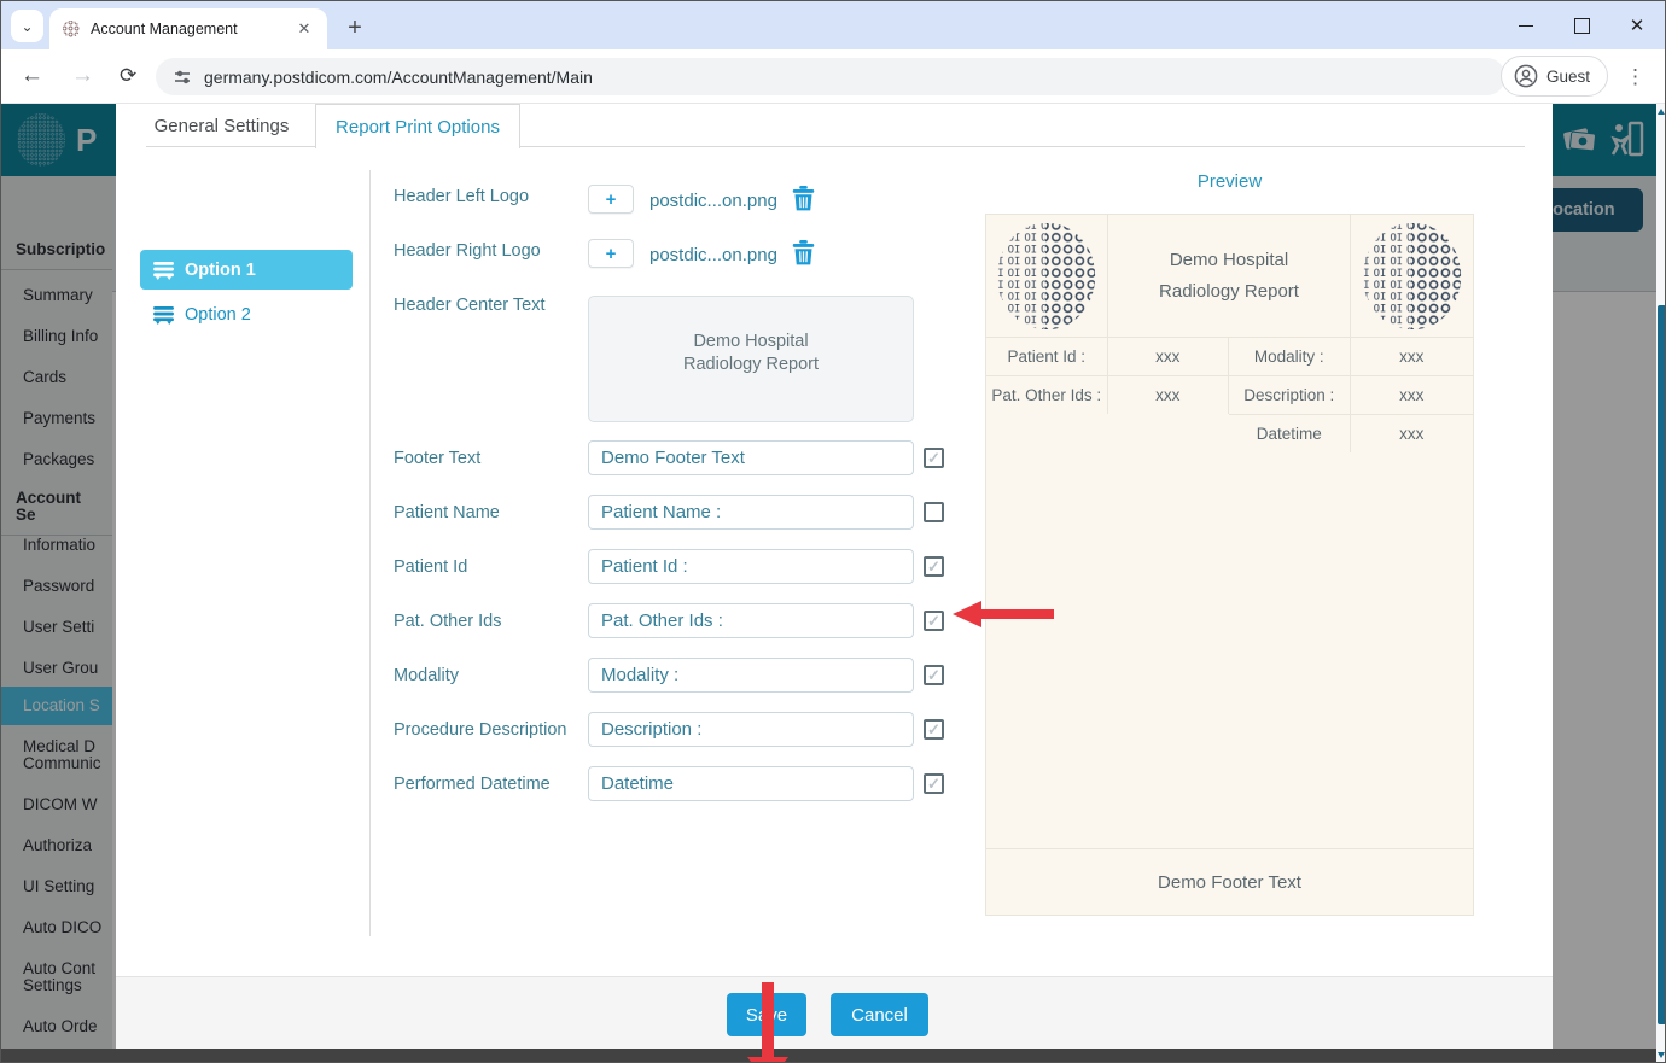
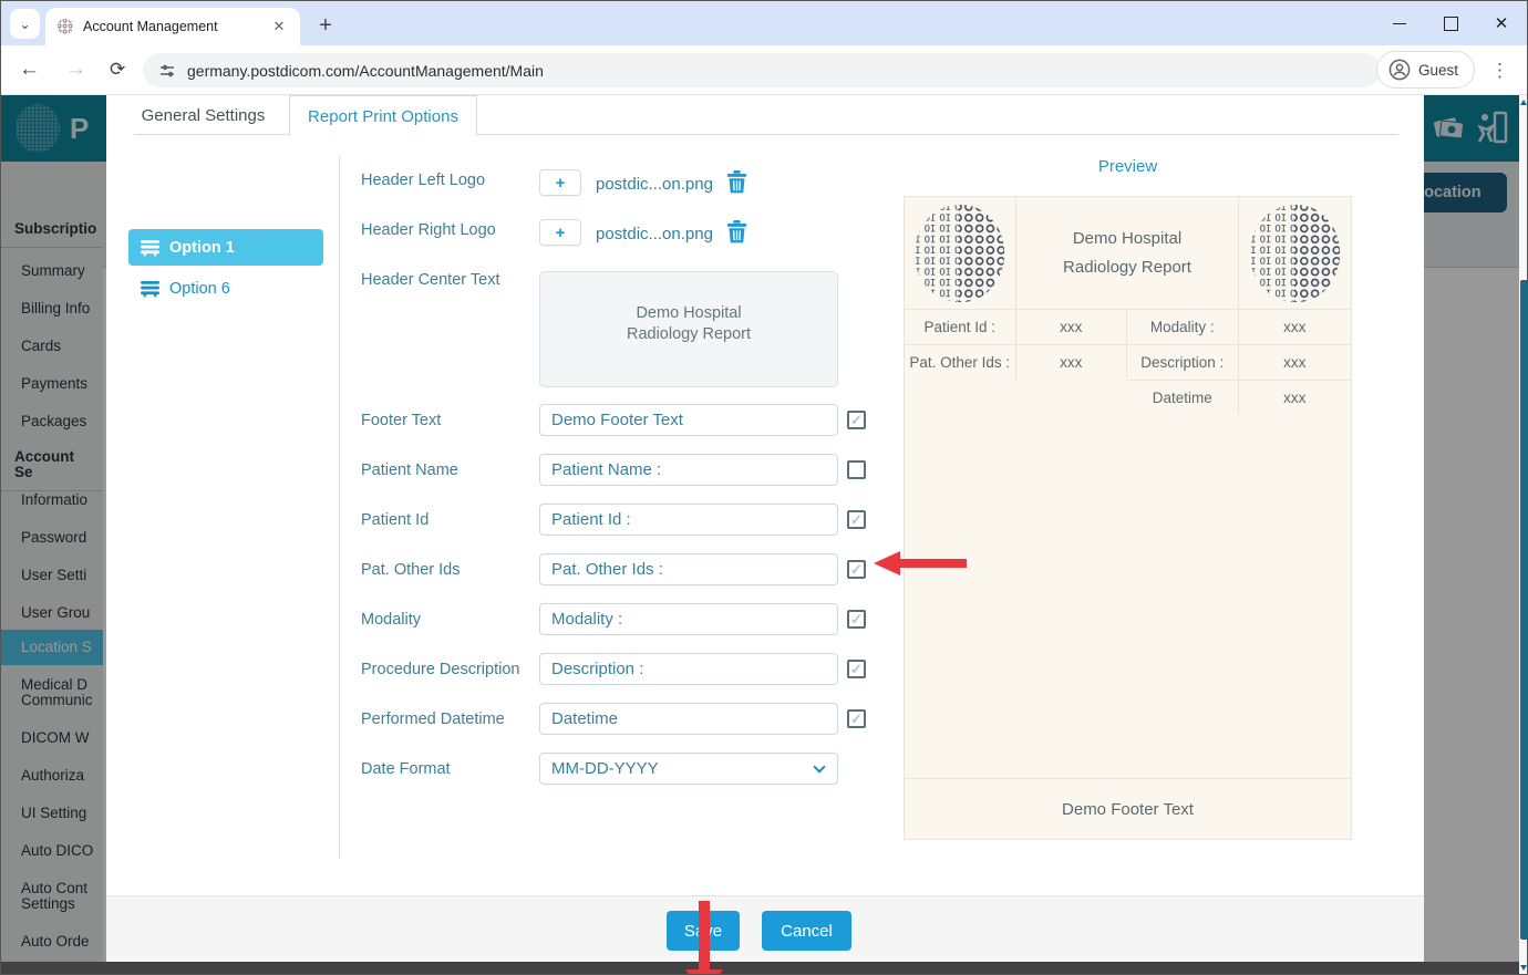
  ⌄
  Account Management
  germany.postdicom.com/AccountManagement/Main
  Guest
  P
  ocation
  Subscriptio
  Summary
  Billing Info
  Cards
  Payments
  Packages
  Account Se
  Informatio
  Password
  User Setti
  User Grou
  Location S
  Medical D Communic
  DICOM W
  Authoriza
  UI Setting
  Auto DICO
  Auto Cont Settings
  Auto Orde
  General Settings
  Report Print Options
  Option 1
- Option 2
+ Option 6
  Header Left Logo
  +
  postdic...on.png
  Header Right Logo
  +
  postdic...on.png
  Header Center Text
  Demo Hospital
  Radiology Report
  Footer Text
  Demo Footer Text
  Patient Name
  Patient Name :
  Patient Id
  Patient Id :
  Pat. Other Ids
  Pat. Other Ids :
  Modality
  Modality :
  Procedure Description
  Description :
  Performed Datetime
  Datetime
+ Date Format
+ MM-DD-YYYY
  Preview
  Demo Hospital
  Radiology Report
  Patient Id :
  xxx
  Modality :
  xxx
  Pat. Other Ids :
  xxx
  Description :
  xxx
  Datetime
  xxx
  Demo Footer Text
  Cancel
